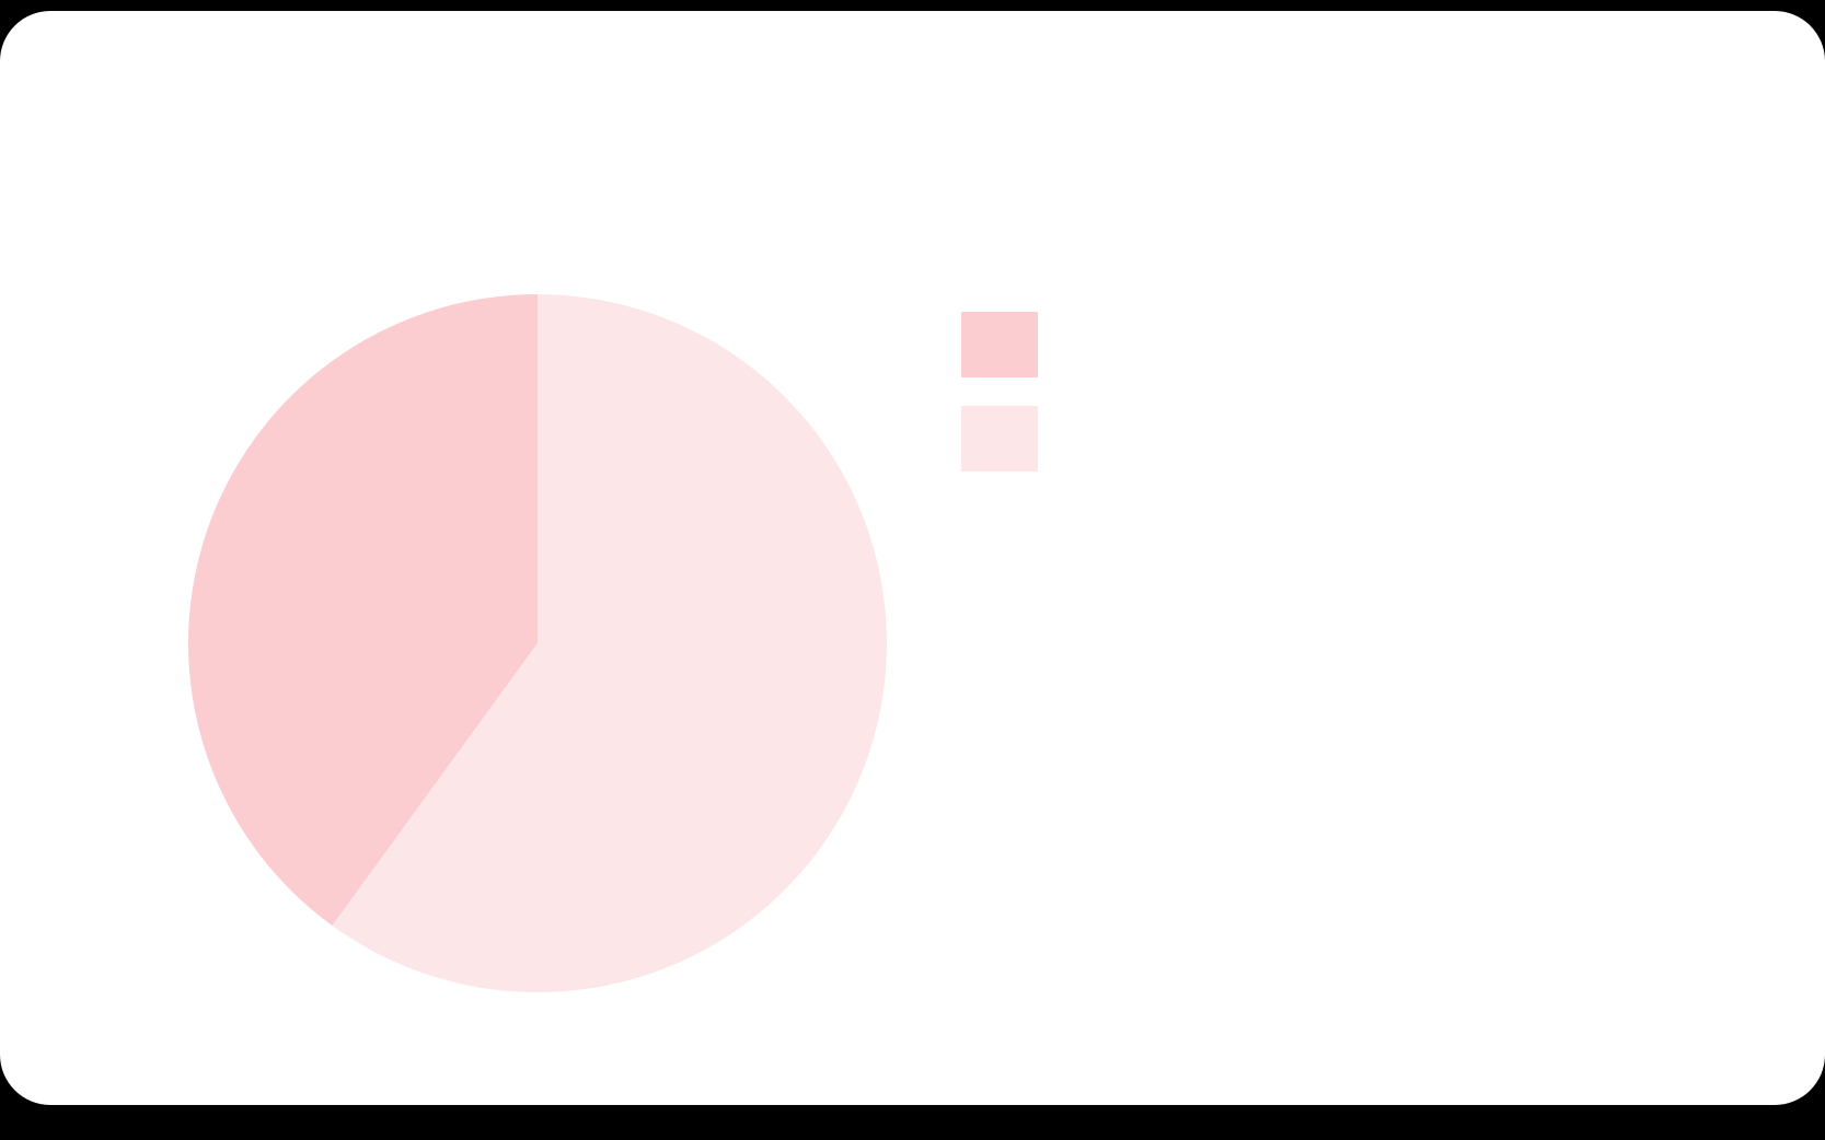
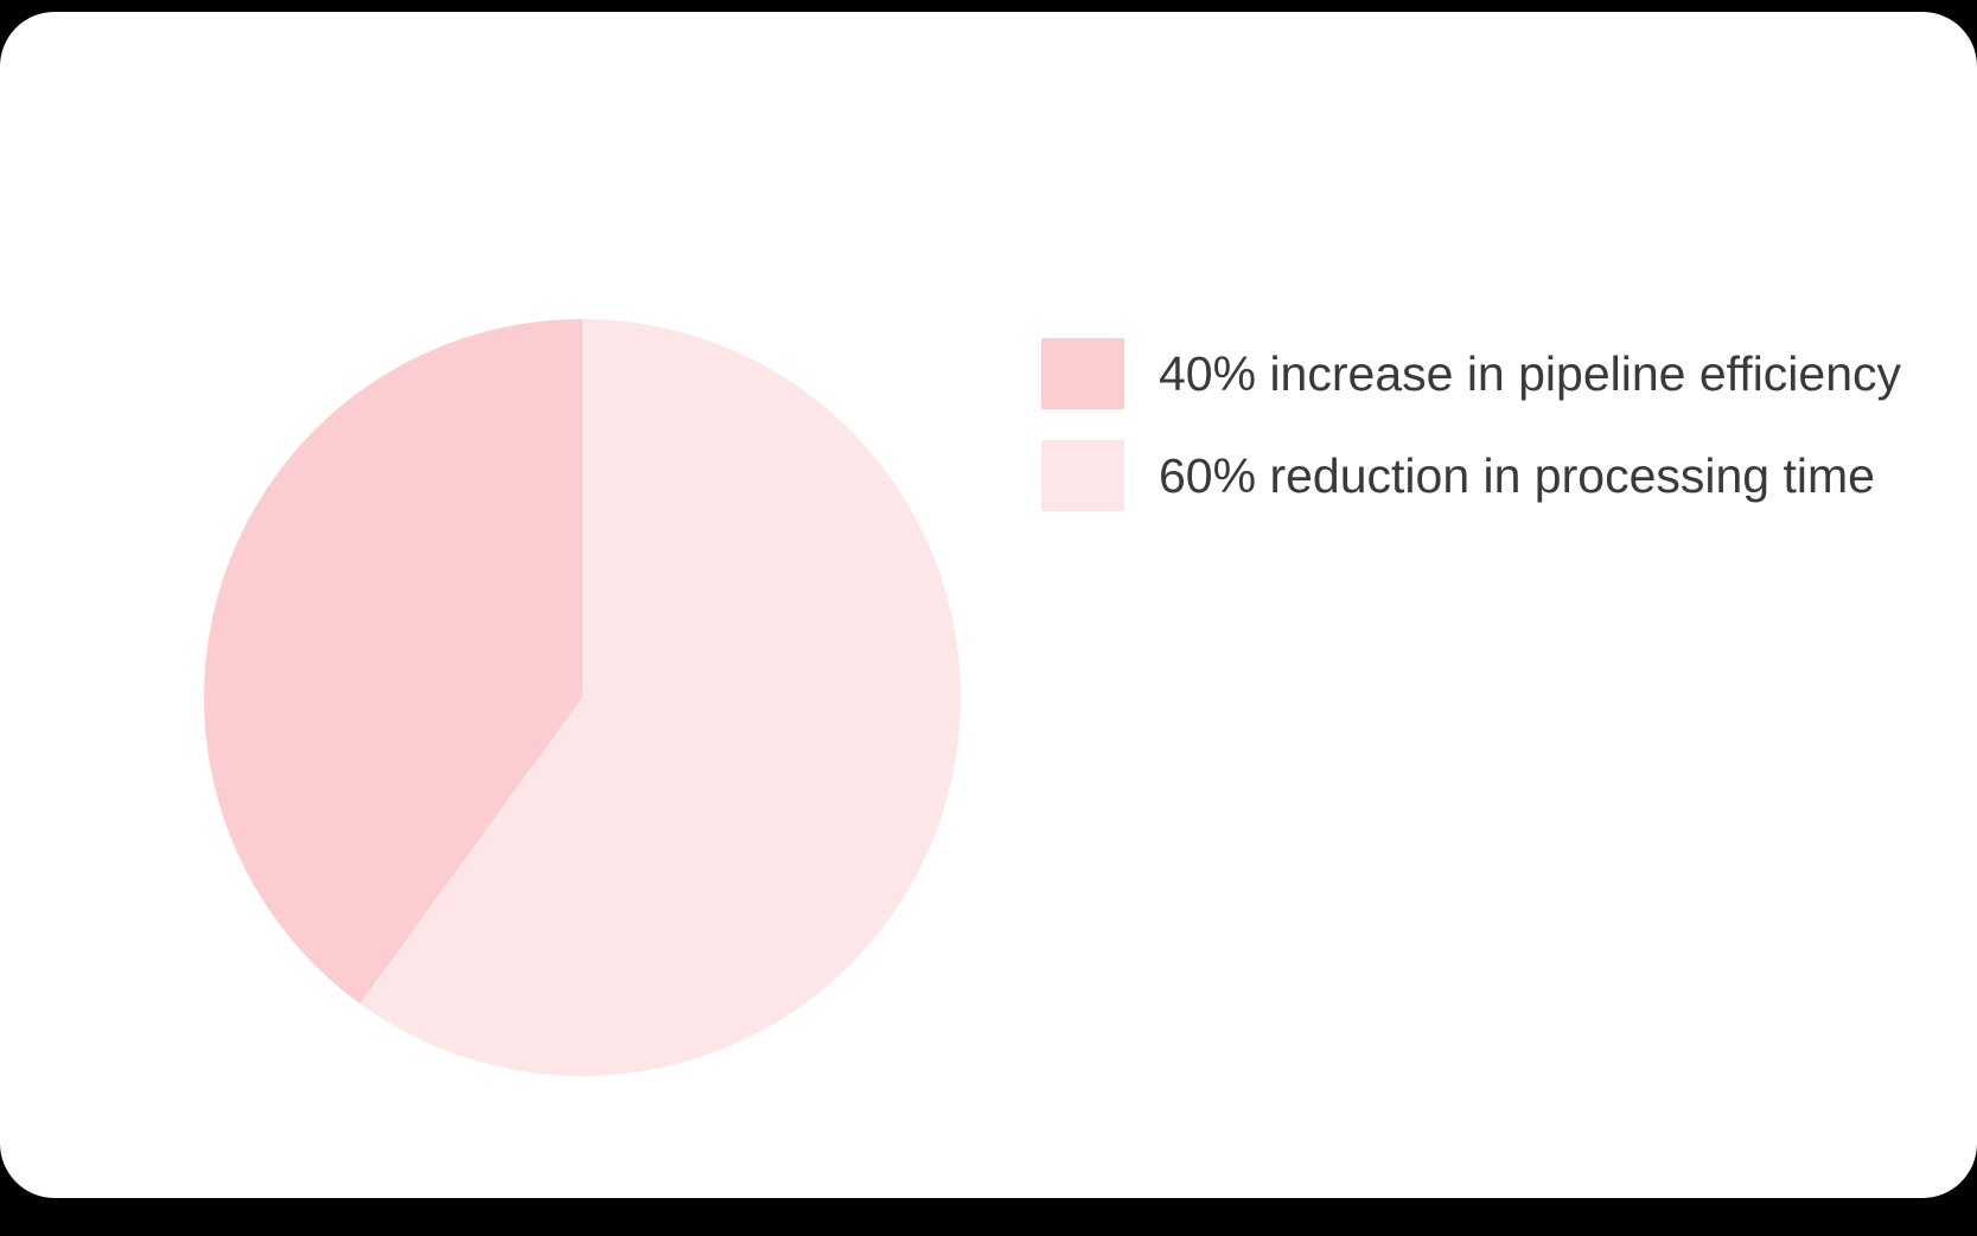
+ 40% increase in pipeline efficiency
+ 60% reduction in processing time
